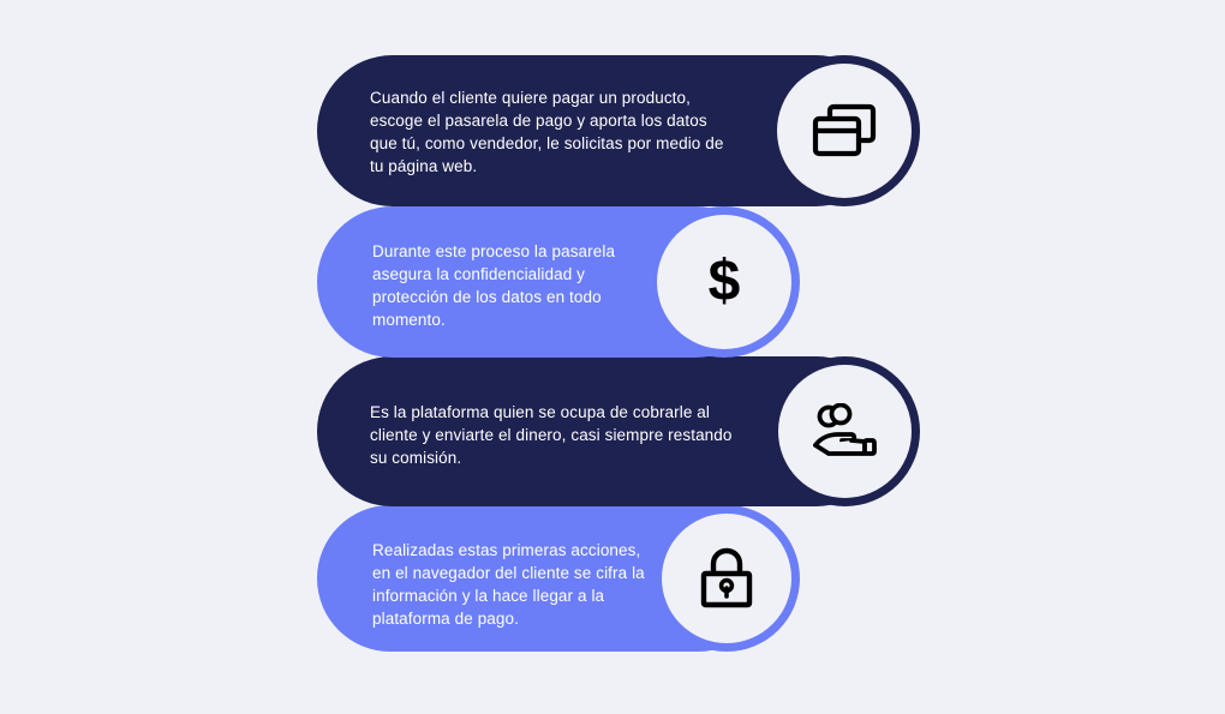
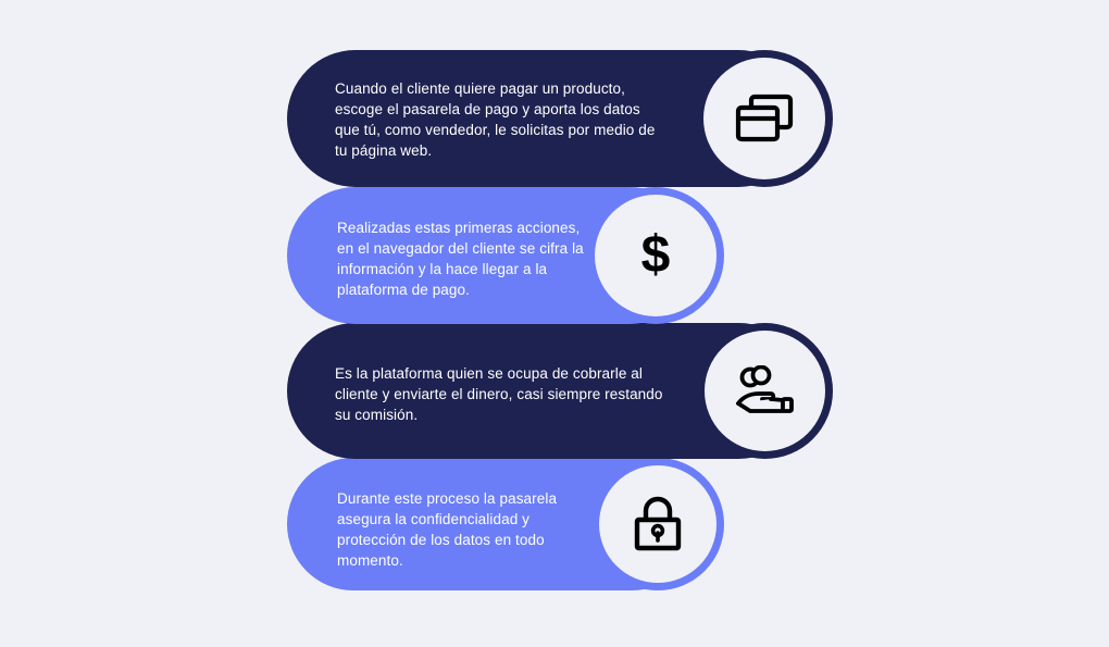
  Cuando el cliente quiere pagar un producto, escoge el pasarela de pago y aporta los datos que tú, como vendedor, le solicitas por medio de tu página web.
- Durante este proceso la pasarela asegura la confidencialidad y protección de los datos en todo momento.
+ Realizadas estas primeras acciones, en el navegador del cliente se cifra la información y la hace llegar a la plataforma de pago.
  $
  Es la plataforma quien se ocupa de cobrarle al cliente y enviarte el dinero, casi siempre restando su comisión.
- Realizadas estas primeras acciones, en el navegador del cliente se cifra la información y la hace llegar a la plataforma de pago.
+ Durante este proceso la pasarela asegura la confidencialidad y protección de los datos en todo momento.
